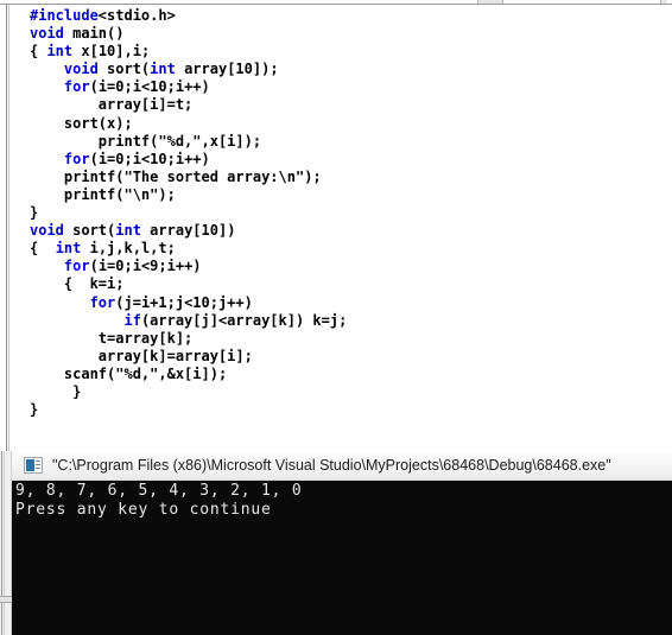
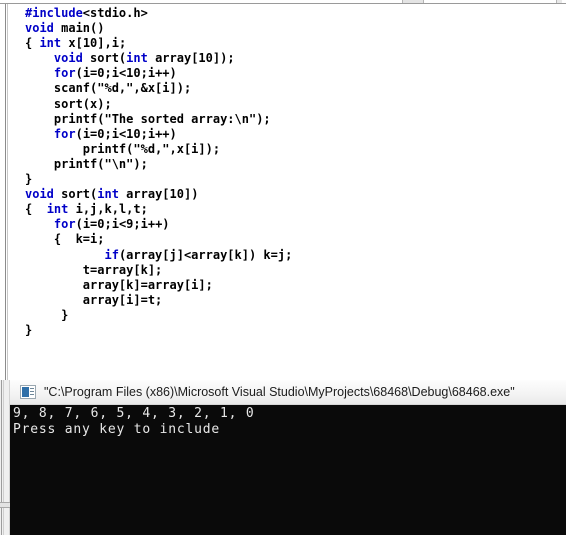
  #include<stdio.h>
  void main()
  { int x[10],i;
  void sort(int array[10]);
  for(i=0;i<10;i++)
- array[i]=t;
+ scanf("%d,",&x[i]);
  sort(x);
- printf("%d,",x[i]);
+ printf("The sorted array:\n");
  for(i=0;i<10;i++)
- printf("The sorted array:\n");
+ printf("%d,",x[i]);
  printf("\n");
  }
  void sort(int array[10])
  { int i,j,k,l,t;
  for(i=0;i<9;i++)
  { k=i;
- for(j=i+1;j<10;j++)
  if(array[j]<array[k]) k=j;
  t=array[k];
  array[k]=array[i];
- scanf("%d,",&x[i]);
+ array[i]=t;
  }
  }
  "C:\Program Files (x86)\Microsoft Visual Studio\MyProjects\68468\Debug\68468.exe"
  9, 8, 7, 6, 5, 4, 3, 2, 1, 0
- Press any key to continue
+ Press any key to include
